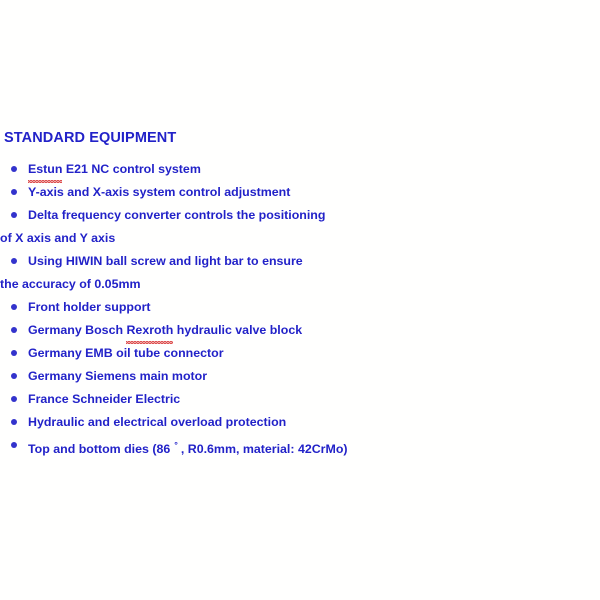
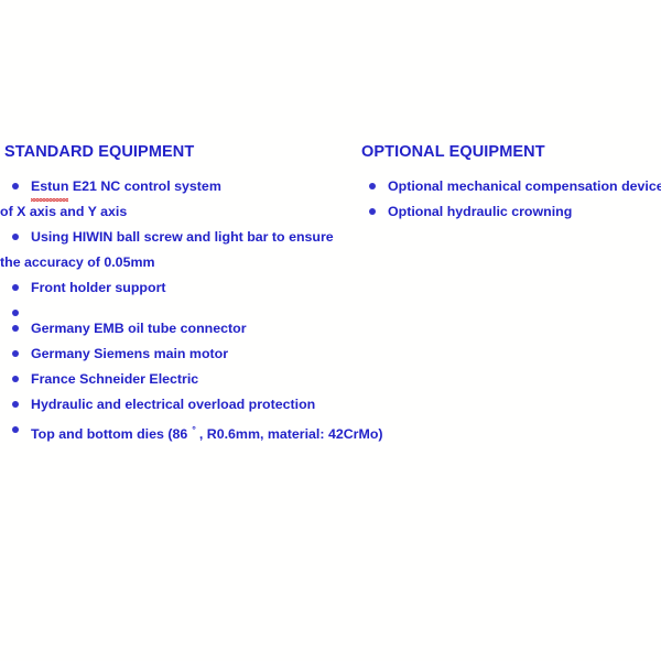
  STANDARD EQUIPMENT
  Estun E21 NC control system
- Y-axis and X-axis system control adjustment
- Delta frequency converter controls the positioning
  of X axis and Y axis
  Using HIWIN ball screw and light bar to ensure
  the accuracy of 0.05mm
  Front holder support
- Germany Bosch Rexroth hydraulic valve block
  Germany EMB oil tube connector
  Germany Siemens main motor
  France Schneider Electric
  Hydraulic and electrical overload protection
  Top and bottom dies (86 ° , R0.6mm, material: 42CrMo)
+ OPTIONAL EQUIPMENT
+ Optional mechanical compensation device
+ Optional hydraulic crowning
